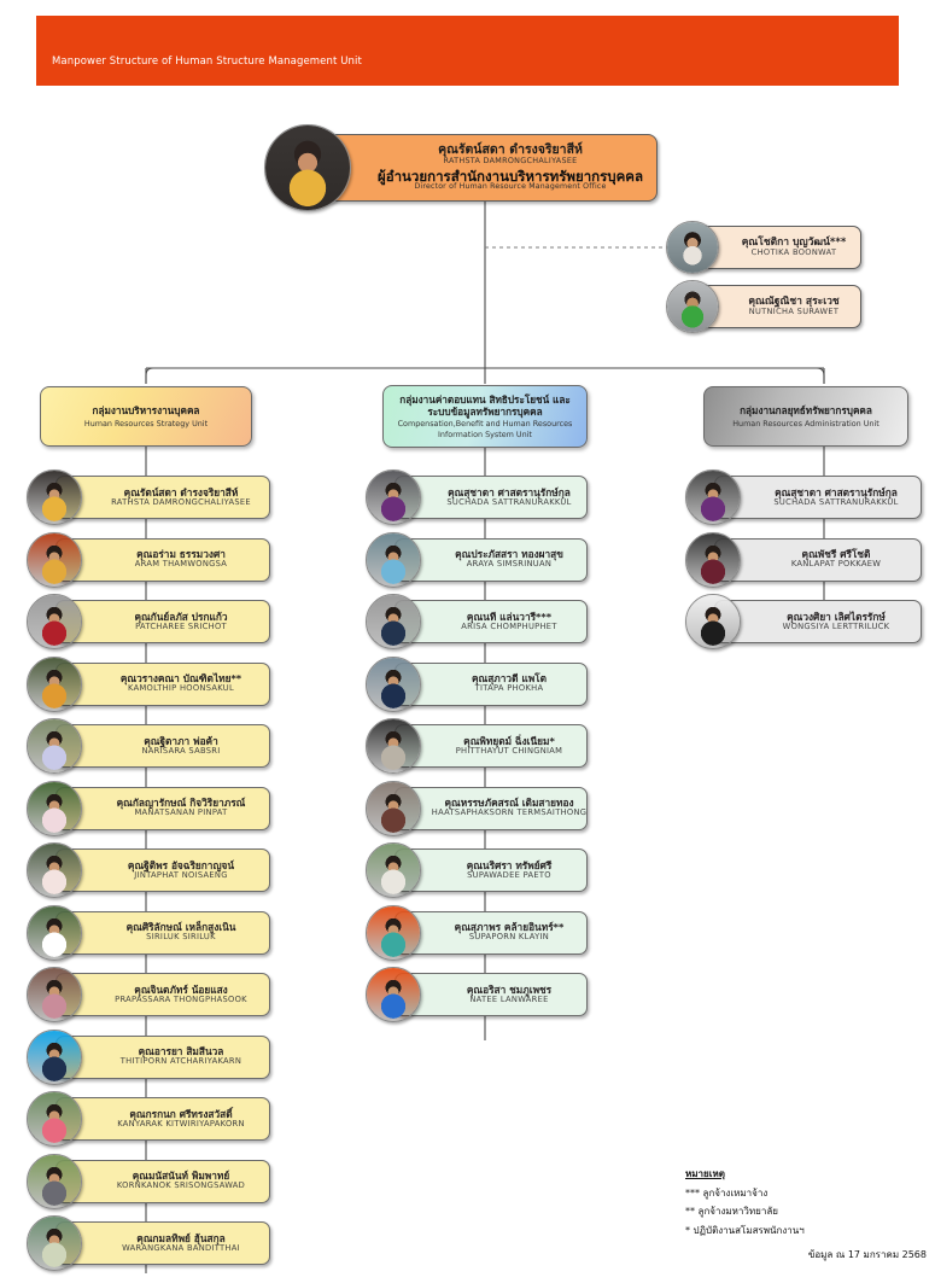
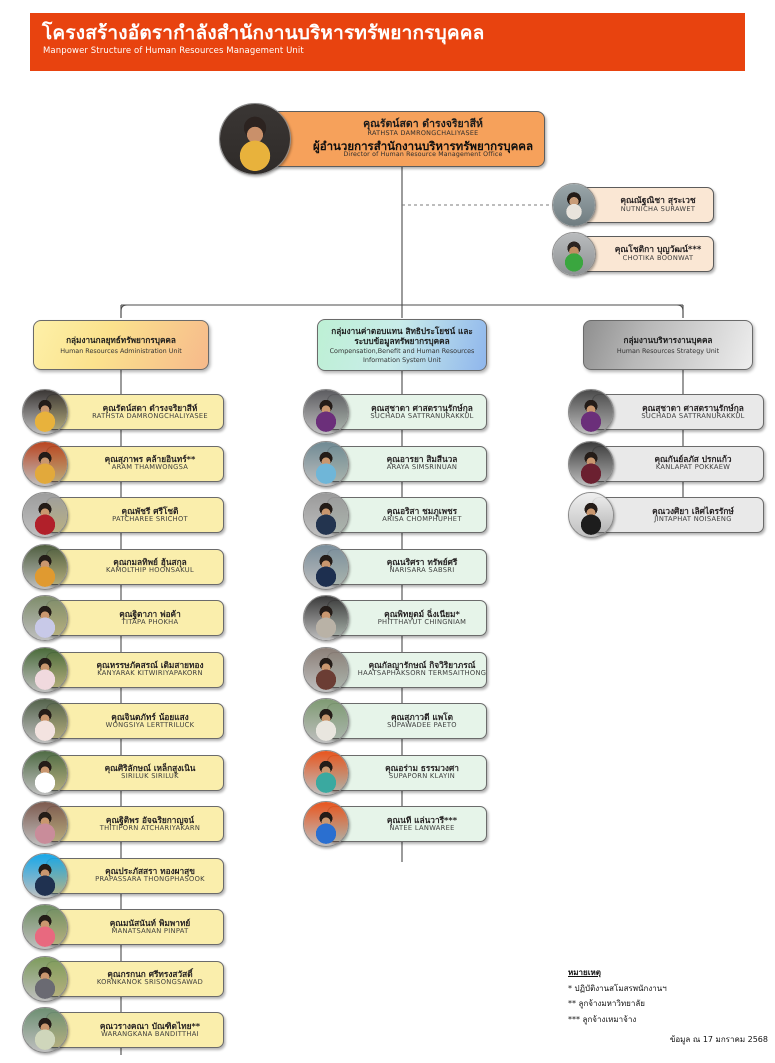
+ โครงสร้างอัตรากำลังสำนักงานบริหารทรัพยากรบุคคล
- Manpower Structure of Human Structure Management Unit
+ Manpower Structure of Human Resources Management Unit
  คุณรัตน์สดา ดำรงจริยาสีห์
  RATHSTA DAMRONGCHALIYASEE
  ผู้อำนวยการสำนักงานบริหารทรัพยากรบุคคล
- คุณโชติกา บุญวัฒน์***
+ คุณณัฐณิชา สุระเวช
- CHOTIKA BOONWAT
+ NUTNICHA SURAWET
- คุณณัฐณิชา สุระเวช
+ คุณโชติกา บุญวัฒน์***
- NUTNICHA SURAWET
+ CHOTIKA BOONWAT
- กลุ่มงานบริหารงานบุคคล
+ กลุ่มงานกลยุทธ์ทรัพยากรบุคคล
- Human Resources Strategy Unit
+ Human Resources Administration Unit
  กลุ่มงานค่าตอบแทน สิทธิประโยชน์ และ
  ระบบข้อมูลทรัพยากรบุคคล
  Compensation,Benefit and Human Resources
  Information System Unit
- กลุ่มงานกลยุทธ์ทรัพยากรบุคคล
+ กลุ่มงานบริหารงานบุคคล
- Human Resources Administration Unit
+ Human Resources Strategy Unit
  คุณรัตน์สดา ดำรงจริยาสีห์
  RATHSTA DAMRONGCHALIYASEE
- คุณอร่าม ธรรมวงศา
+ คุณสุภาพร คล้ายอินทร์**
  ARAM THAMWONGSA
- คุณกันย์ลภัส ปรกแก้ว
+ คุณพัชรี ศรีโชติ
  PATCHAREE SRICHOT
- คุณวรางคณา บัณฑิตไทย**
+ คุณกมลทิพย์ ฮุ้นสกุล
  KAMOLTHIP HOONSAKUL
  คุณฐิตาภา พ่อค้า
- NARISARA SABSRI
+ TITAPA PHOKHA
- คุณกัลญารักษณ์ กิจวิริยาภรณ์
+ คุณหรรษภัคสรณ์ เติมสายทอง
- MANATSANAN PINPAT
+ KANYARAK KITWIRIYAPAKORN
- คุณฐิติพร อัจฉริยกาญจน์
+ คุณจินตภัทร์ น้อยแสง
- JINTAPHAT NOISAENG
+ WONGSIYA LERTTRILUCK
  คุณศิริลักษณ์ เหล็กสูงเนิน
  SIRILUK SIRILUK
- คุณจินตภัทร์ น้อยแสง
+ คุณฐิติพร อัจฉริยกาญจน์
- PRAPASSARA THONGPHASOOK
+ THITIPORN ATCHARIYAKARN
- คุณอารยา สิมสีนวล
+ คุณประภัสสรา ทองผาสุข
- THITIPORN ATCHARIYAKARN
+ PRAPASSARA THONGPHASOOK
- คุณกรกนก ศรีทรงสวัสดิ์
+ คุณมนัสนันท์ พิมพาทย์
- KANYARAK KITWIRIYAPAKORN
+ MANATSANAN PINPAT
- คุณมนัสนันท์ พิมพาทย์
+ คุณกรกนก ศรีทรงสวัสดิ์
  KORNKANOK SRISONGSAWAD
- คุณกมลทิพย์ ฮุ้นสกุล
+ คุณวรางคณา บัณฑิตไทย**
  WARANGKANA BANDITTHAI
  คุณสุชาดา ศาสตรานุรักษ์กุล
  SUCHADA SATTRANURAKKUL
- คุณประภัสสรา ทองผาสุข
+ คุณอารยา สิมสีนวล
  ARAYA SIMSRINUAN
- คุณนที แล่นวารี***
+ คุณอริสา ชมภูเพชร
  ARISA CHOMPHUPHET
- คุณสุภาวดี แพโต
+ คุณนริศรา ทรัพย์ศรี
- TITAPA PHOKHA
+ NARISARA SABSRI
  คุณพิทยุตม์ ฉิ่งเนียม*
  PHITTHAYUT CHINGNIAM
- คุณหรรษภัคสรณ์ เติมสายทอง
+ คุณกัลญารักษณ์ กิจวิริยาภรณ์
  HAATSAPHAKSORN TERMSAITHONG
- คุณนริศรา ทรัพย์ศรี
+ คุณสุภาวดี แพโต
  SUPAWADEE PAETO
- คุณสุภาพร คล้ายอินทร์**
+ คุณอร่าม ธรรมวงศา
  SUPAPORN KLAYIN
- คุณอริสา ชมภูเพชร
+ คุณนที แล่นวารี***
  NATEE LANWAREE
  คุณสุชาดา ศาสตรานุรักษ์กุล
  SUCHADA SATTRANURAKKUL
- คุณพัชรี ศรีโชติ
+ คุณกันย์ลภัส ปรกแก้ว
  KANLAPAT POKKAEW
  คุณวงศิยา เลิศไตรรักษ์
- WONGSIYA LERTTRILUCK
+ JINTAPHAT NOISAENG
  หมายเหตุ
- *** ลูกจ้างเหมาจ้าง
+ * ปฏิบัติงานสโมสรพนักงานฯ
  ** ลูกจ้างมหาวิทยาลัย
- * ปฏิบัติงานสโมสรพนักงานฯ
+ *** ลูกจ้างเหมาจ้าง
  ข้อมูล ณ 17 มกราคม 2568
